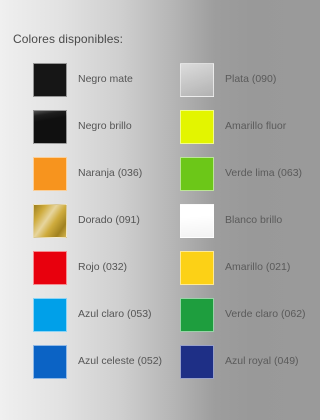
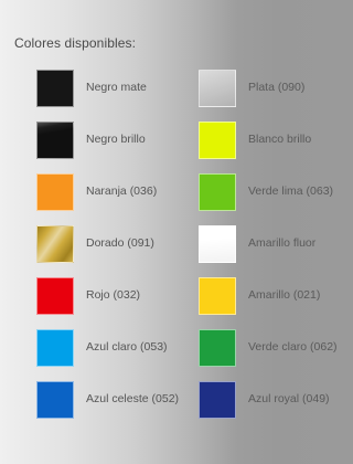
  Colores disponibles:
  Negro mate
  Negro brillo
  Naranja (036)
  Dorado (091)
  Rojo (032)
  Azul claro (053)
  Azul celeste (052)
  Plata (090)
- Amarillo fluor
+ Blanco brillo
  Verde lima (063)
- Blanco brillo
+ Amarillo fluor
  Amarillo (021)
  Verde claro (062)
  Azul royal (049)
